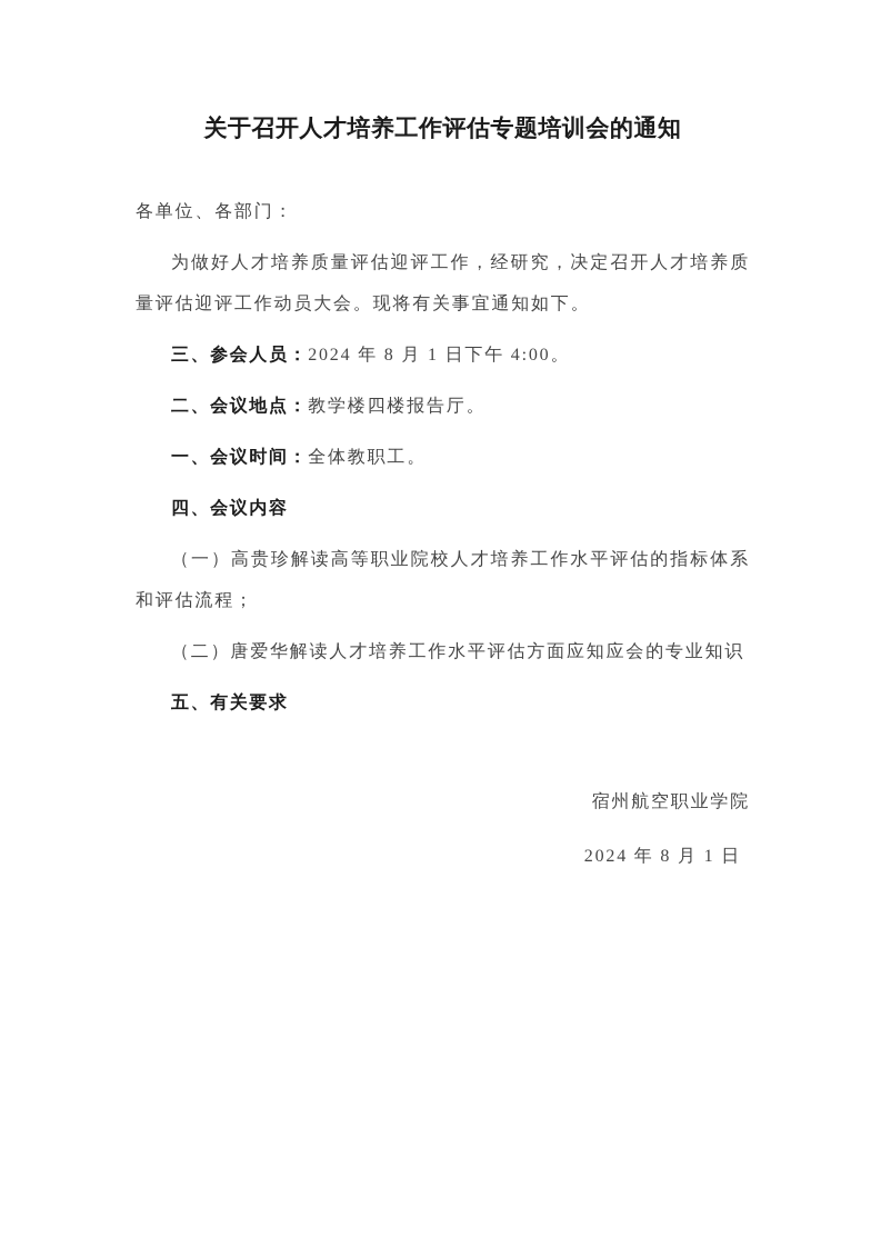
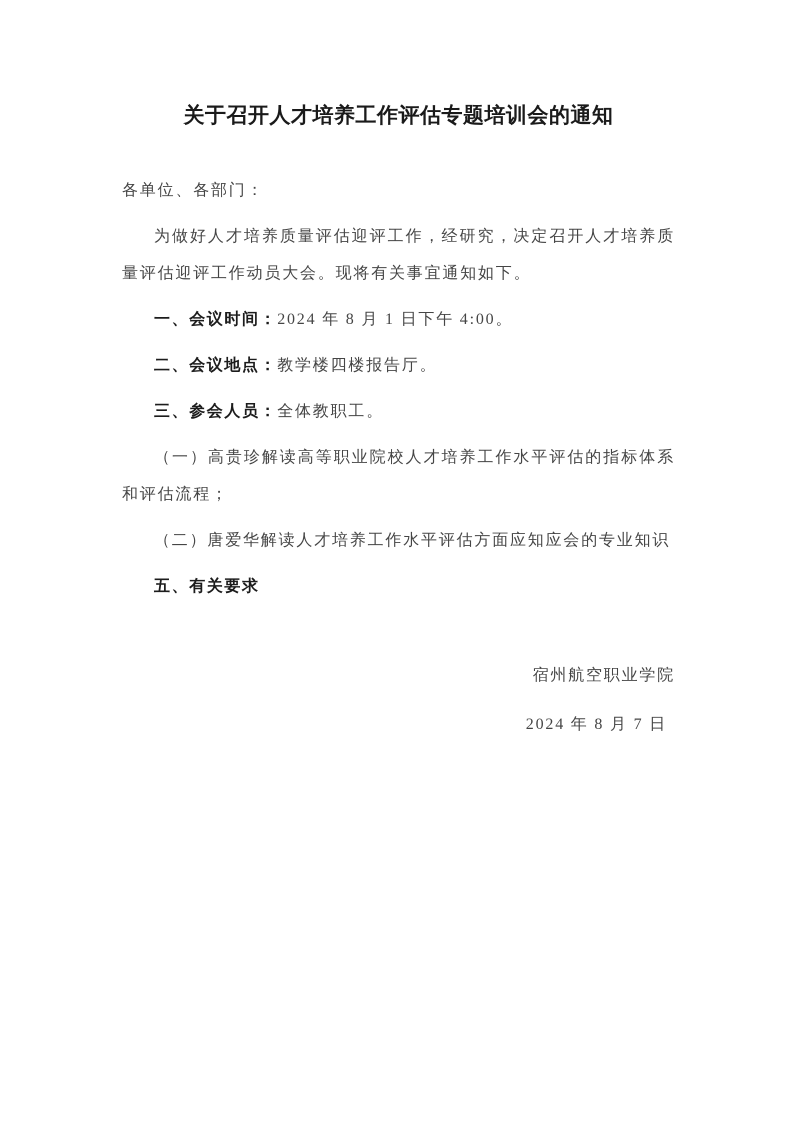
  关于召开人才培养工作评估专题培训会的通知
  各单位、各部门：
  为做好人才培养质量评估迎评工作，经研究，决定召开人才培养质量评估迎评工作动员大会。现将有关事宜通知如下。
- 三、参会人员：2024 年 8 月 1 日下午 4:00。
+ 一、会议时间：2024 年 8 月 1 日下午 4:00。
  二、会议地点：教学楼四楼报告厅。
- 一、会议时间：全体教职工。
+ 三、参会人员：全体教职工。
- 四、会议内容
  （一）高贵珍解读高等职业院校人才培养工作水平评估的指标体系和评估流程；
  （二）唐爱华解读人才培养工作水平评估方面应知应会的专业知识
  五、有关要求
  宿州航空职业学院
- 2024 年 8 月 1 日
+ 2024 年 8 月 7 日
